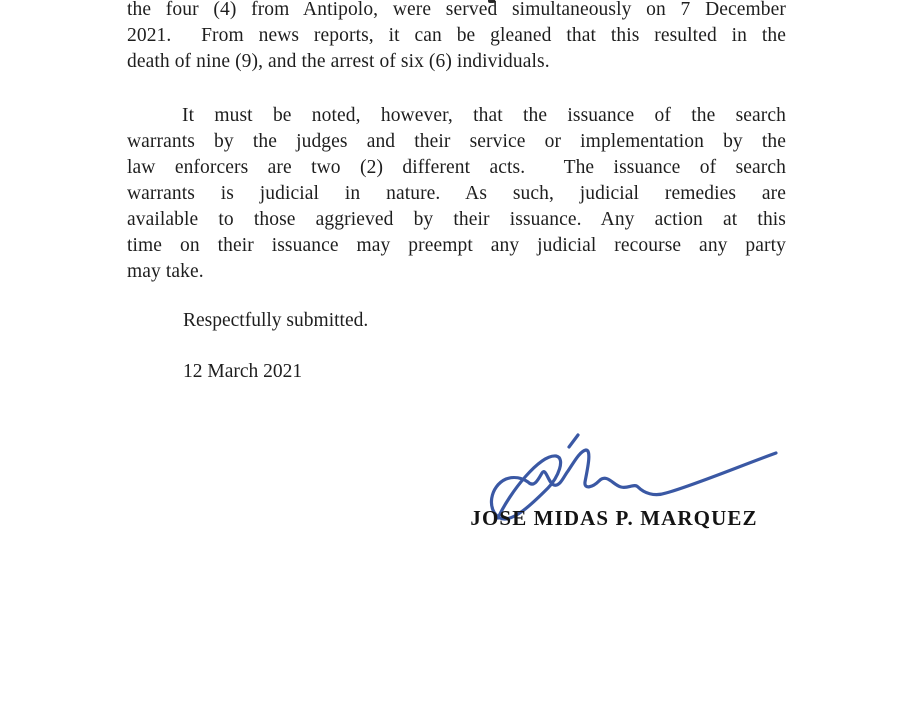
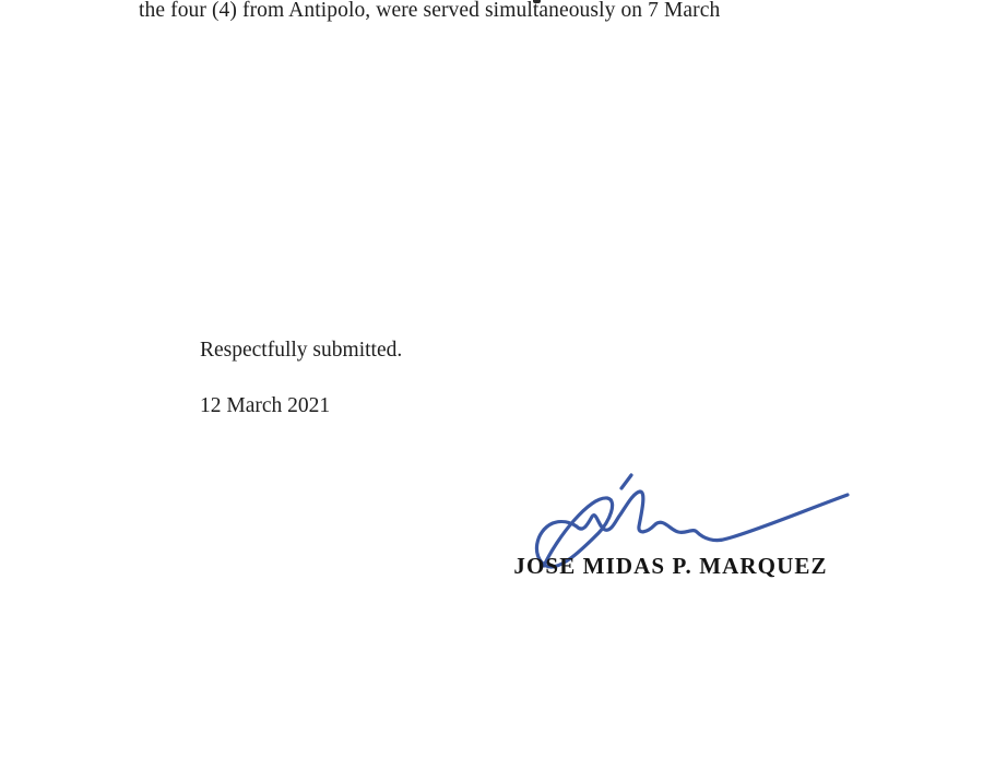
- the four (4) from Antipolo, were served simultaneously on 7 December
+ the four (4) from Antipolo, were served simultaneously on 7 March
- 2021. From news reports, it can be gleaned that this resulted in the
- death of nine (9), and the arrest of six (6) individuals.
- It must be noted, however, that the issuance of the search
- warrants by the judges and their service or implementation by the
- law enforcers are two (2) different acts. The issuance of search
- warrants is judicial in nature. As such, judicial remedies are
- available to those aggrieved by their issuance. Any action at this
- time on their issuance may preempt any judicial recourse any party
- may take.
  Respectfully submitted.
  12 March 2021
  JOSE MIDAS P. MARQUEZ
